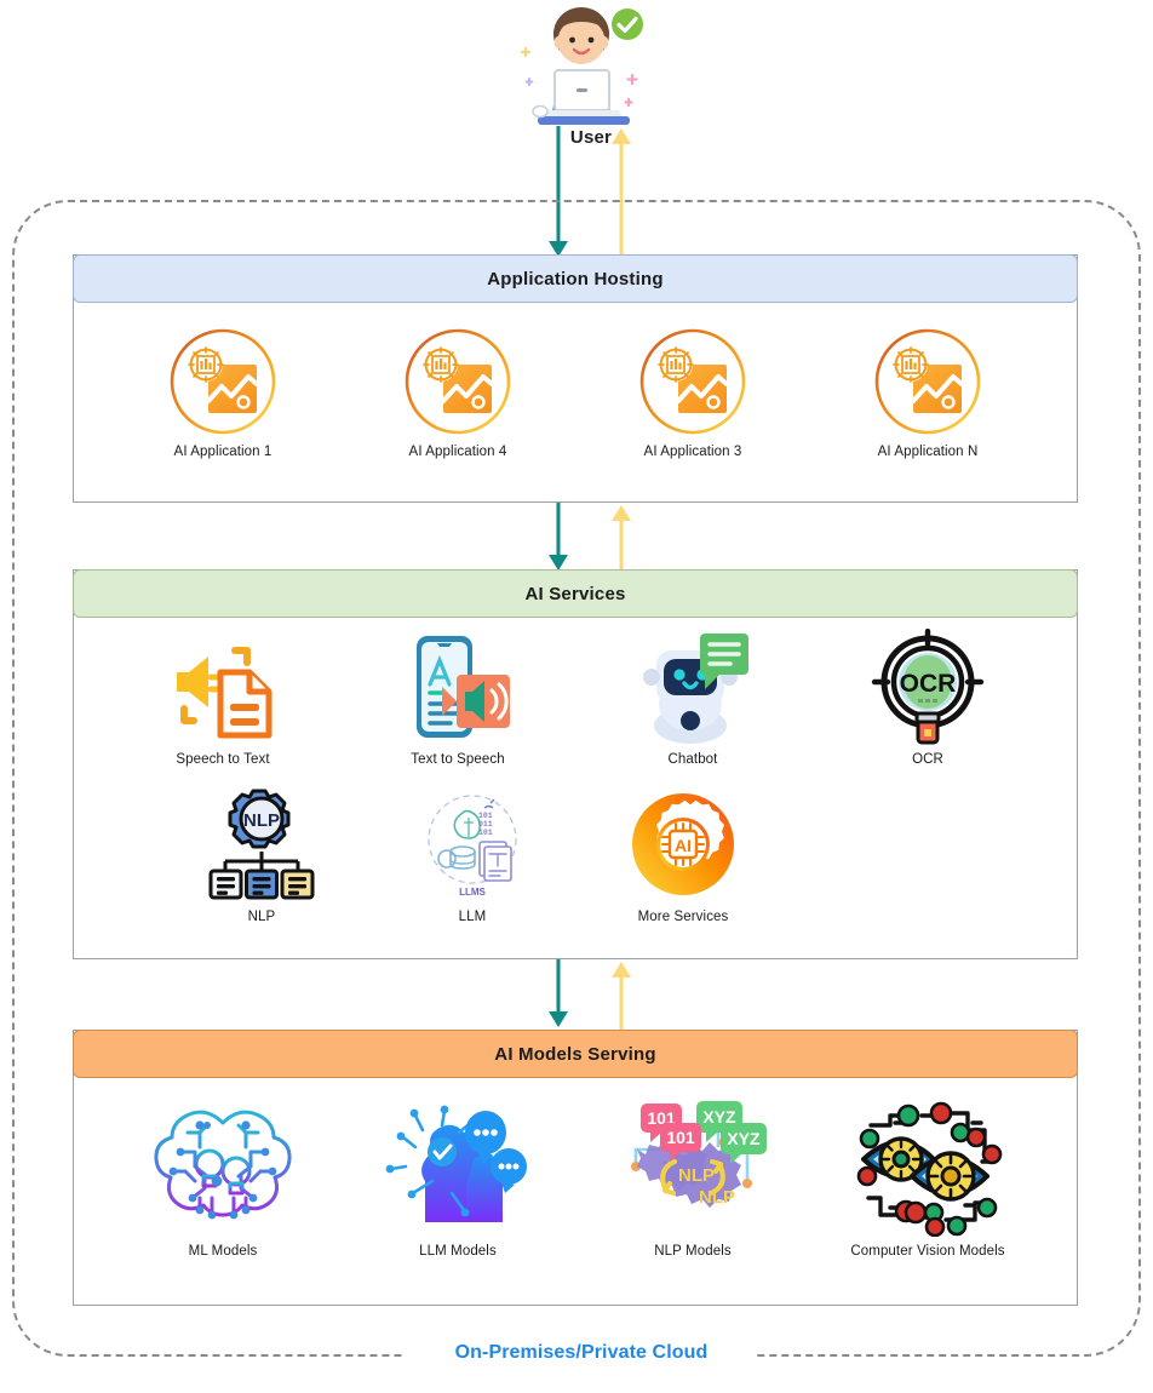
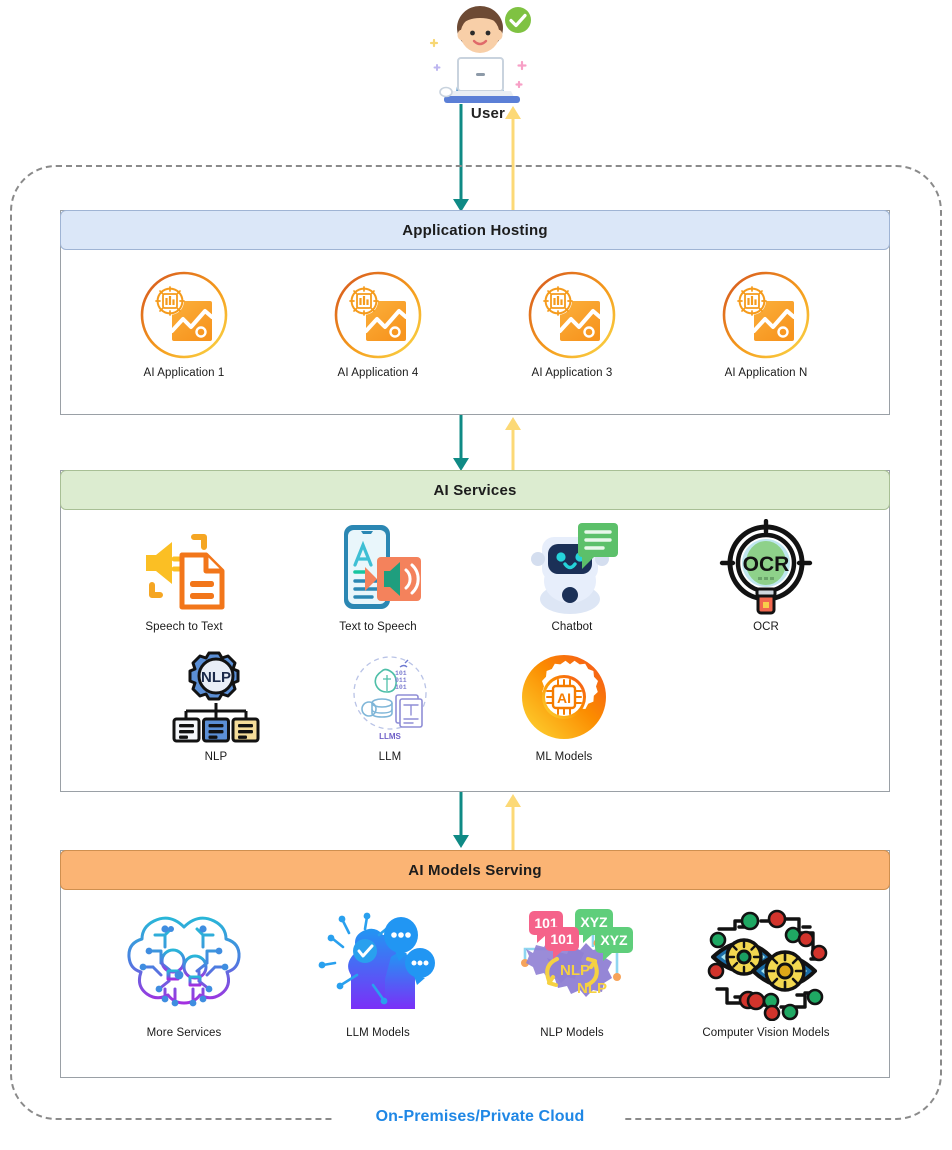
  User
  On-Premises/Private Cloud
  Application Hosting
  AI Application 1
  AI Application 4
  AI Application 3
  AI Application N
  AI Services
  Speech to Text
  Text to Speech
  Chatbot
  OCR
  OCR
  NLP
  NLP
  LLMS
  LLM
  AI
- More Services
+ ML Models
  AI Models Serving
- ML Models
+ More Services
  LLM Models
  NLP
  NLP
  101
  XYZ
  101
  XYZ
  NLP Models
  Computer Vision Models
